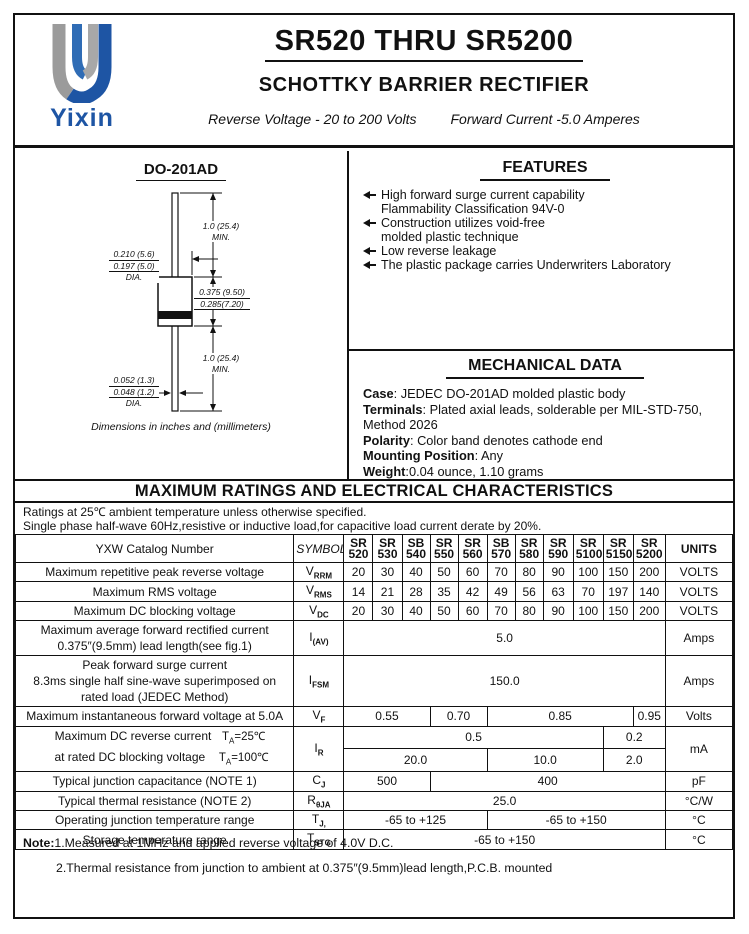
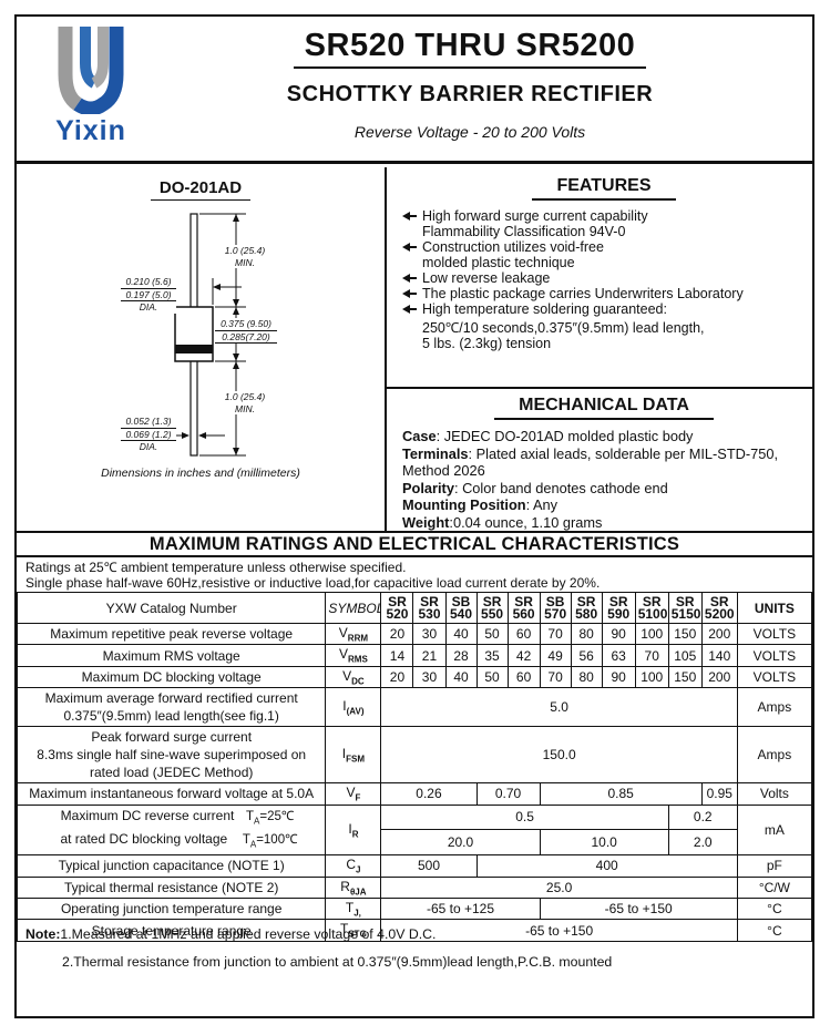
  Yixin
  SR520 THRU SR5200
  SCHOTTKY BARRIER RECTIFIER
  Reverse Voltage - 20 to 200 Volts
- Forward Current -5.0 Amperes
  DO-201AD
  1.0 (25.4)
  MIN.
  0.375 (9.50)
  0.285(7.20)
  1.0 (25.4)
  MIN.
  0.210 (5.6)
  0.197 (5.0)
  DIA.
  0.052 (1.3)
- 0.048 (1.2)
+ 0.069 (1.2)
  DIA.
  Dimensions in inches and (millimeters)
  FEATURES
  High forward surge current capability
  Flammability Classification 94V-0
  Construction utilizes void-free
  molded plastic technique
  Low reverse leakage
  The plastic package carries Underwriters Laboratory
+ High temperature soldering guaranteed:
+ 250℃/10 seconds,0.375″(9.5mm) lead length,
+ 5 lbs. (2.3kg) tension
  MECHANICAL DATA
  Case: JEDEC DO-201AD molded plastic body
  Terminals: Plated axial leads, solderable per MIL-STD-750, Method 2026
  Polarity: Color band denotes cathode end
  Mounting Position: Any
  Weight:0.04 ounce, 1.10 grams
  MAXIMUM RATINGS AND ELECTRICAL CHARACTERISTICS
  Ratings at 25℃ ambient temperature unless otherwise specified.
  Single phase half-wave 60Hz,resistive or inductive load,for capacitive load current derate by 20%.
  YXW Catalog Number	SYMBOL	SR520	SR530	SB540	SR550	SR560	SB570	SR580	SR590	SR5100	SR5150	SR5200	UNITS
  Maximum repetitive peak reverse voltage	VRRM	20	30	40	50	60	70	80	90	100	150	200	VOLTS
- Maximum RMS voltage	VRMS	14	21	28	35	42	49	56	63	70	197	140	VOLTS
+ Maximum RMS voltage	VRMS	14	21	28	35	42	49	56	63	70	105	140	VOLTS
  Maximum DC blocking voltage	VDC	20	30	40	50	60	70	80	90	100	150	200	VOLTS
  Maximum average forward rectified current0.375″(9.5mm) lead length(see fig.1)	I(AV)	5.0	Amps
  Peak forward surge current8.3ms single half sine-wave superimposed onrated load (JEDEC Method)	IFSM	150.0	Amps
- Maximum instantaneous forward voltage at 5.0A	VF	0.55	0.70	0.85	0.95	Volts
+ Maximum instantaneous forward voltage at 5.0A	VF	0.26	0.70	0.85	0.95	Volts
  Maximum DC reverse current TA=25℃at rated DC blocking voltage TA=100℃	IR	0.5	0.2	mA
  20.0	10.0	2.0
  Typical junction capacitance (NOTE 1)	CJ	500	400	pF
  Typical thermal resistance (NOTE 2)	RθJA	25.0	°C/W
  Operating junction temperature range	TJ,	-65 to +125	-65 to +150	°C
  Storage temperature range	TSTG	-65 to +150	°C
  Note:1.Measured at 1MHz and applied reverse voltage of 4.0V D.C.
  2.Thermal resistance from junction to ambient at 0.375″(9.5mm)lead length,P.C.B. mounted
